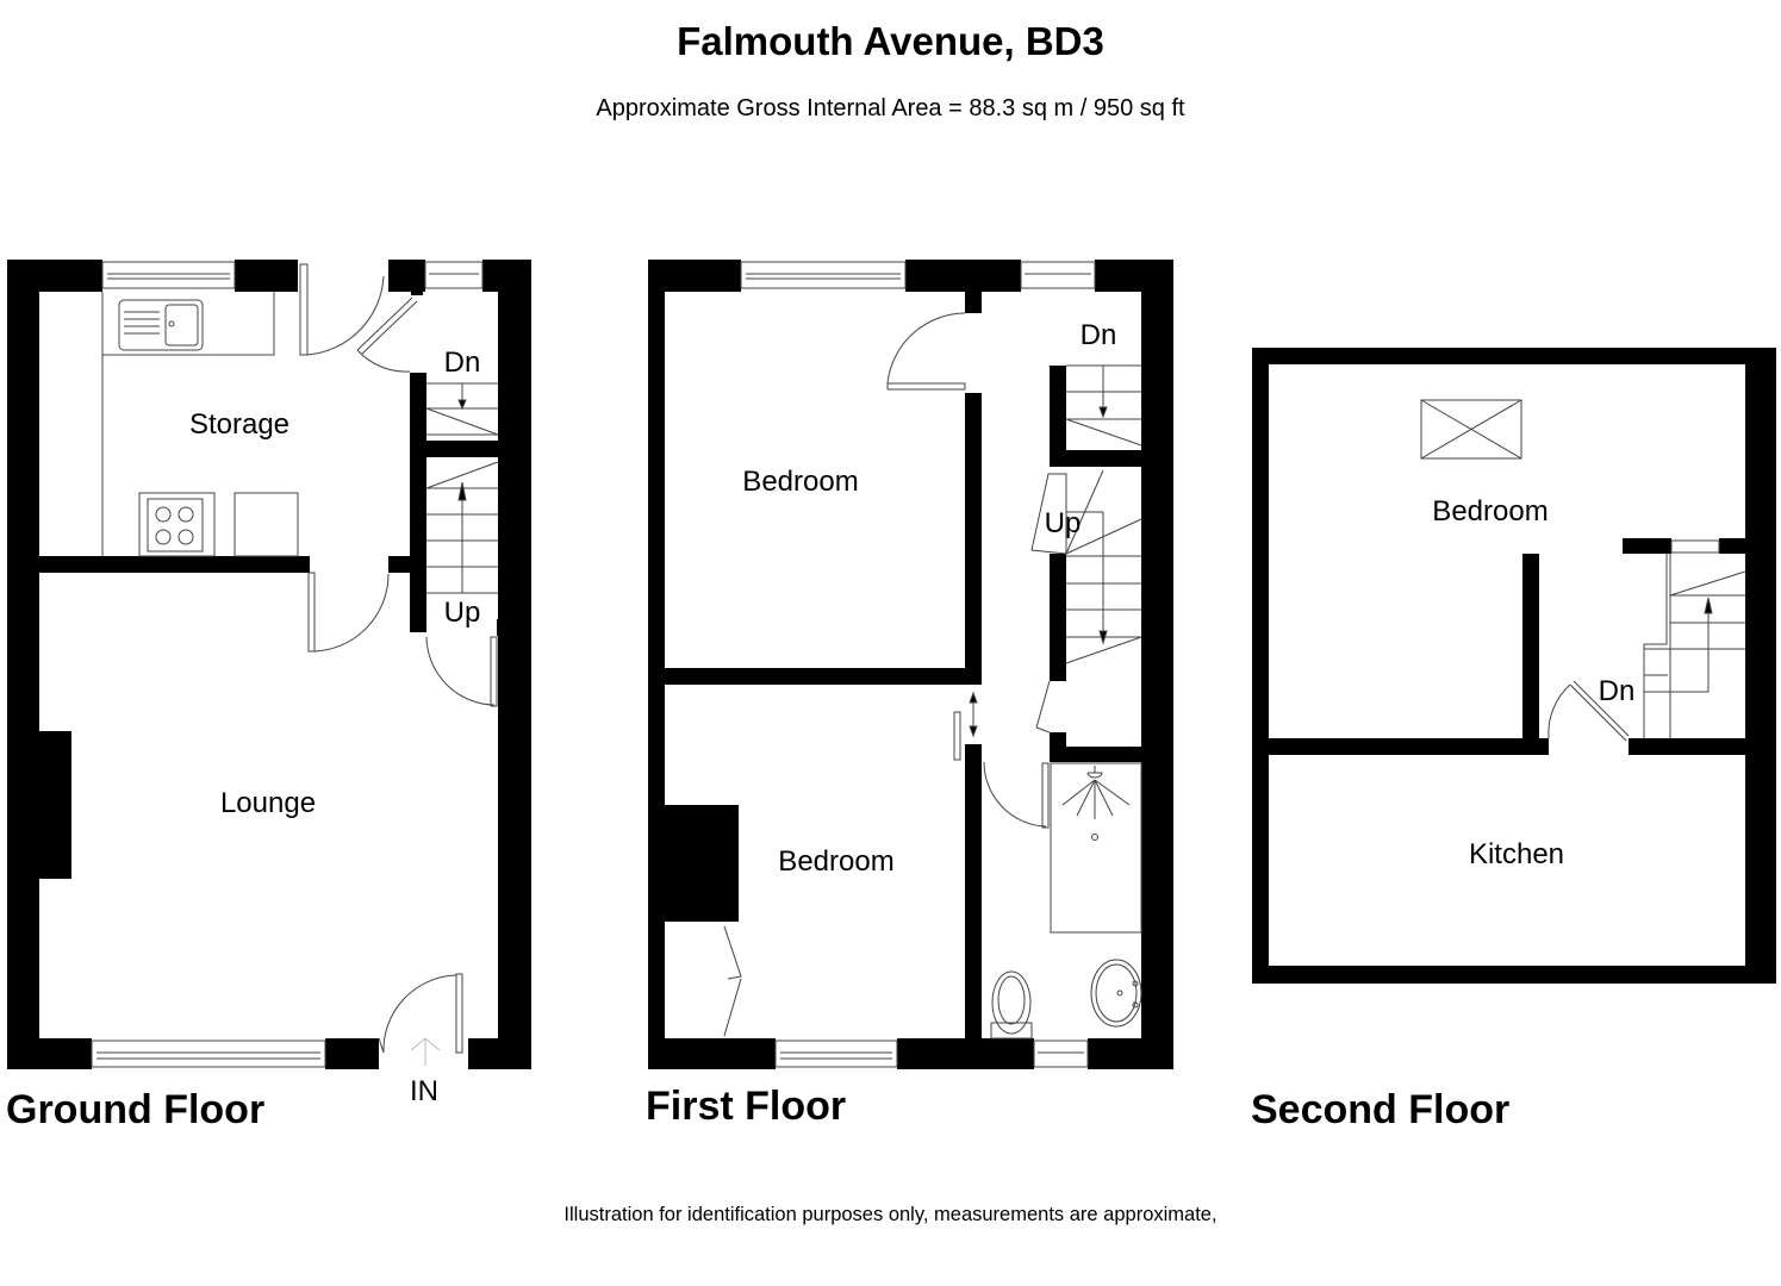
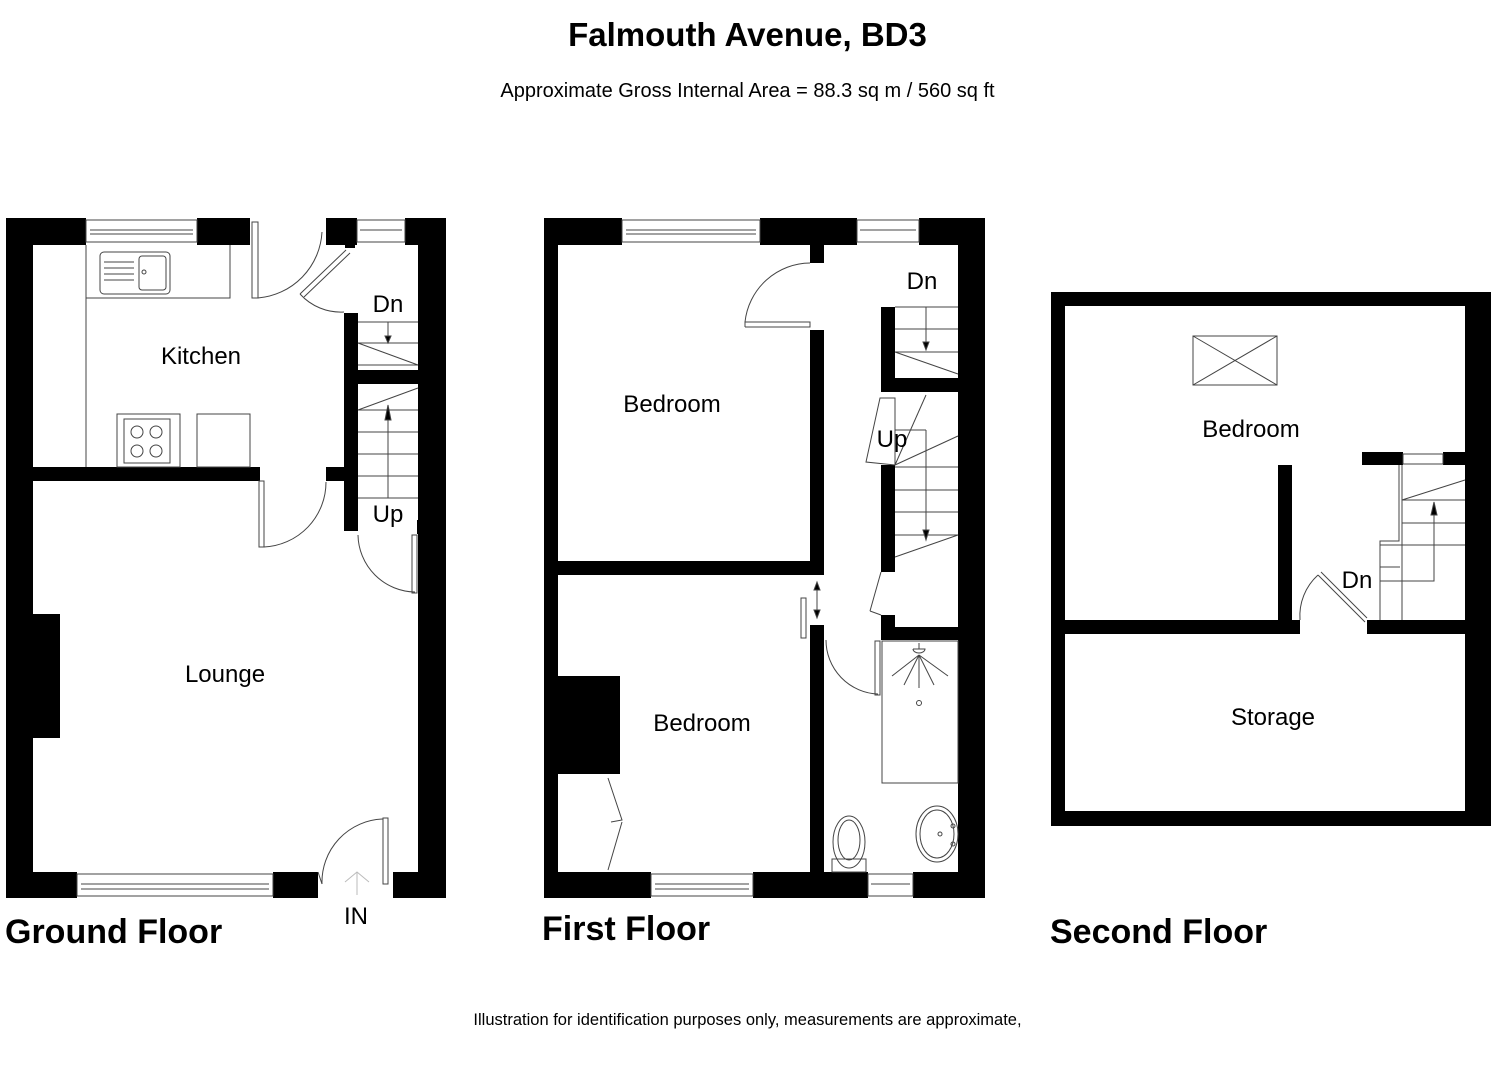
  Falmouth Avenue, BD3
- Approximate Gross Internal Area = 88.3 sq m / 950 sq ft
+ Approximate Gross Internal Area = 88.3 sq m / 560 sq ft
- Storage
+ Kitchen
  Lounge
  Dn
  Up
  IN
  Bedroom
  Bedroom
  Dn
  Up
  Bedroom
- Kitchen
+ Storage
  Dn
  Ground Floor
  First Floor
  Second Floor
  Illustration for identification purposes only, measurements are approximate,
